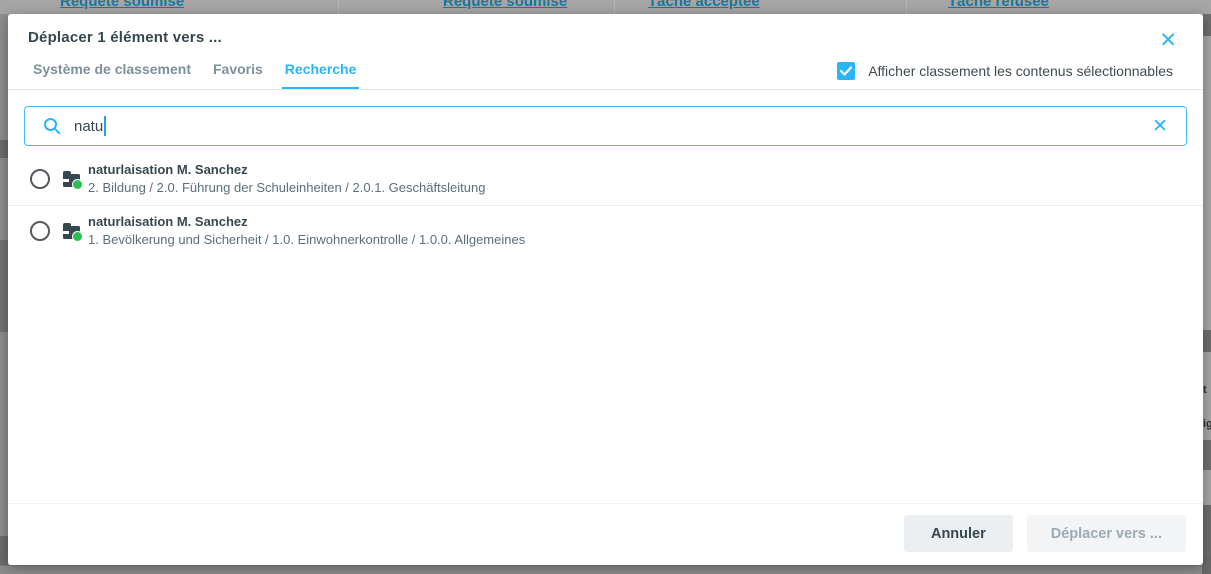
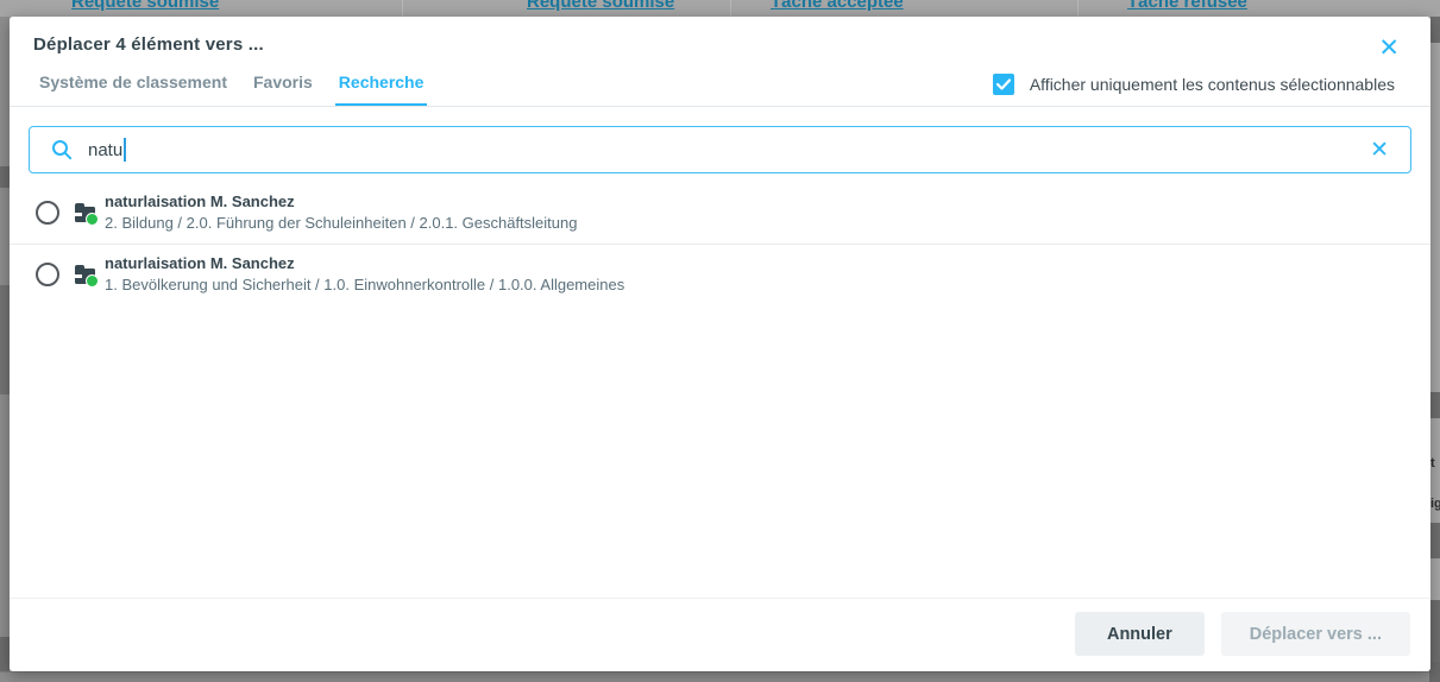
  Requête soumise
  Requête soumise
  Tâche acceptée
  Tâche refusée
  t
  ig
- Déplacer 1 élément vers ...
+ Déplacer 4 élément vers ...
  ✕
  Système de classement
  Favoris
  Recherche
- Afficher classement les contenus sélectionnables
+ Afficher uniquement les contenus sélectionnables
  natu
  ✕
  naturlaisation M. Sanchez
  2. Bildung / 2.0. Führung der Schuleinheiten / 2.0.1. Geschäftsleitung
  naturlaisation M. Sanchez
  1. Bevölkerung und Sicherheit / 1.0. Einwohnerkontrolle / 1.0.0. Allgemeines
  Annuler
  Déplacer vers ...
